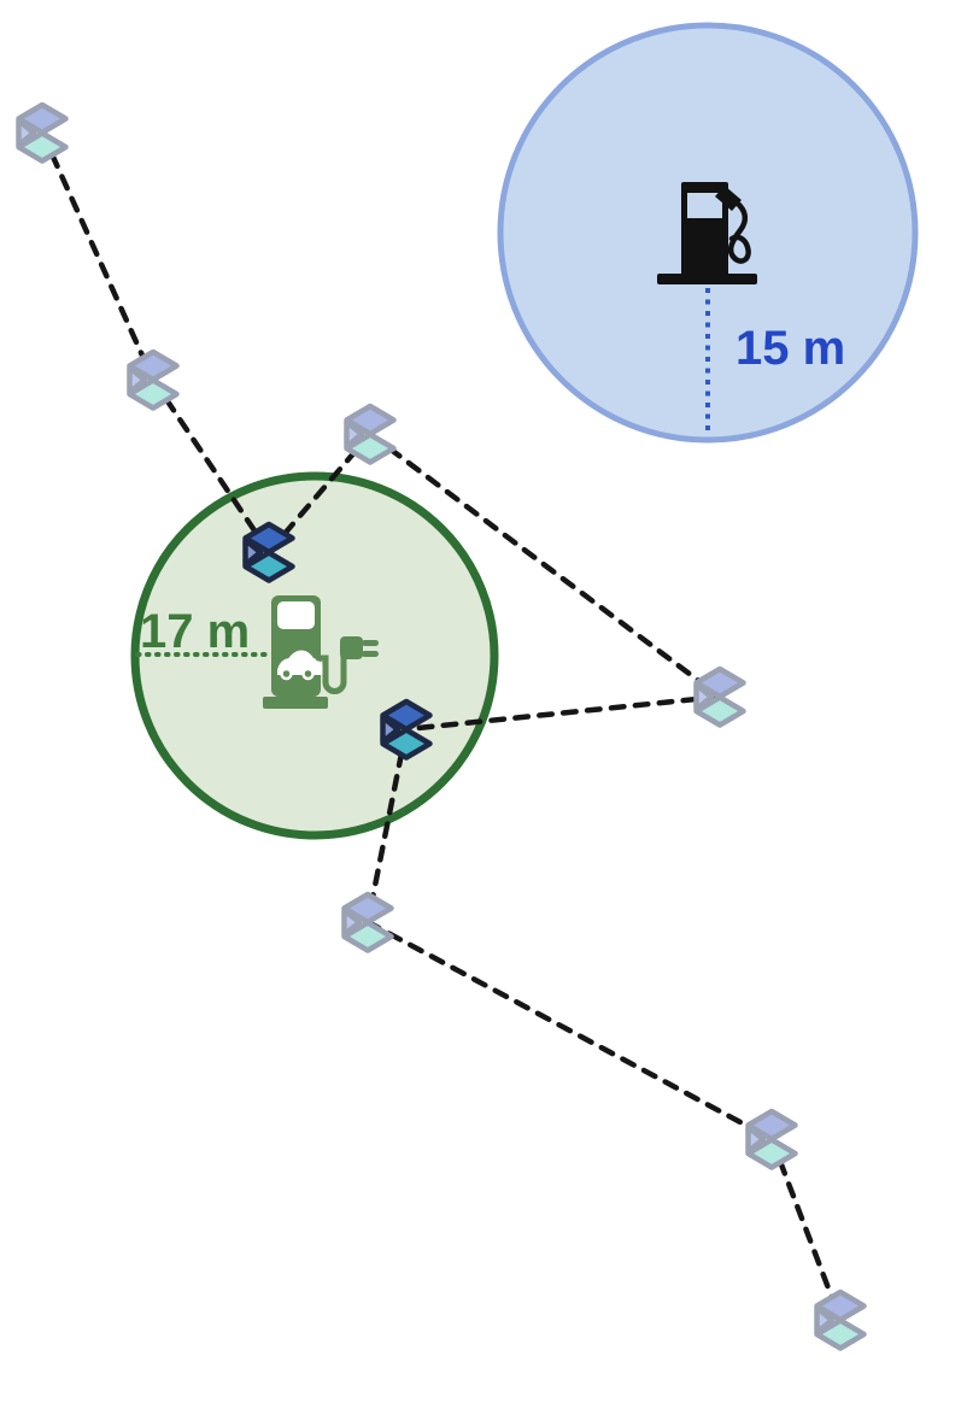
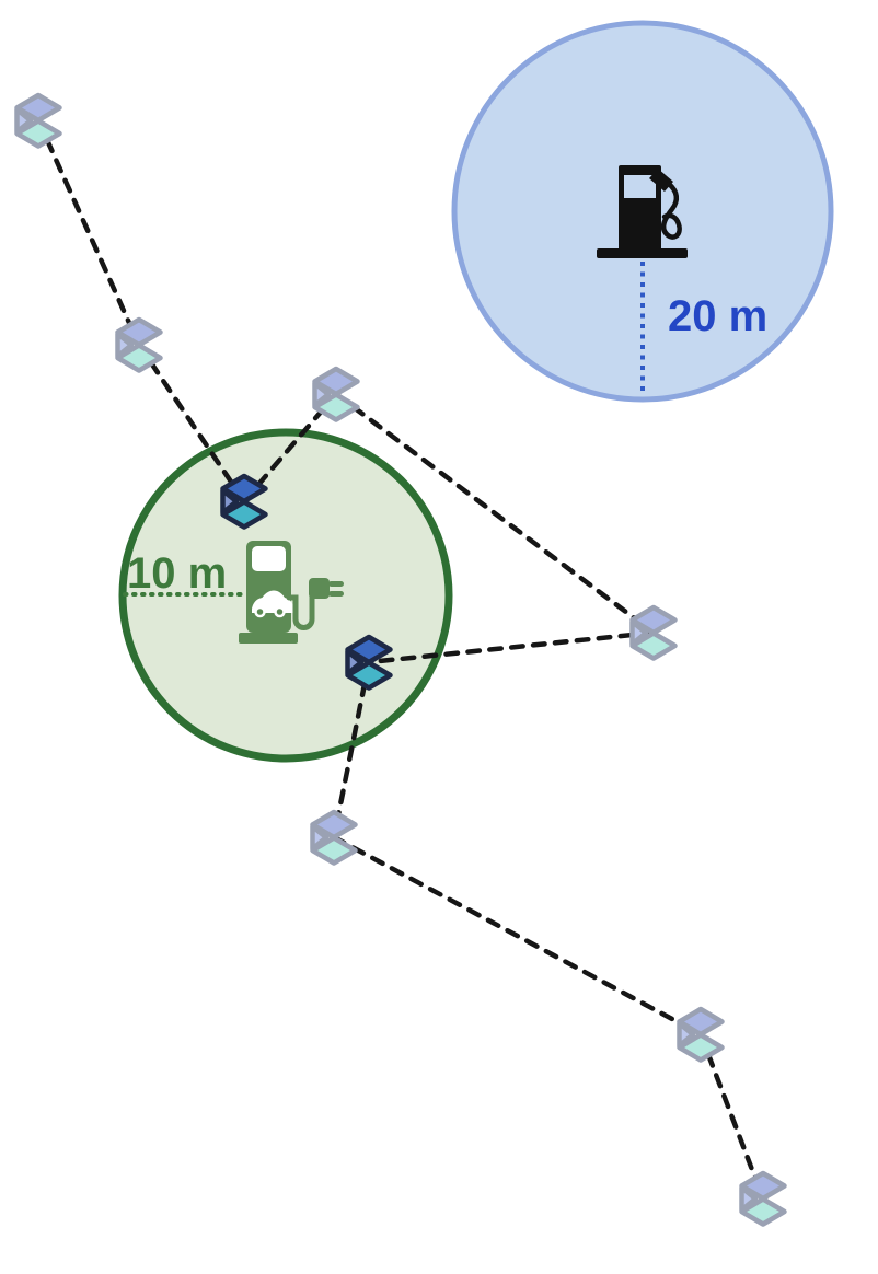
- 15 m
+ 20 m
- 17 m
+ 10 m
